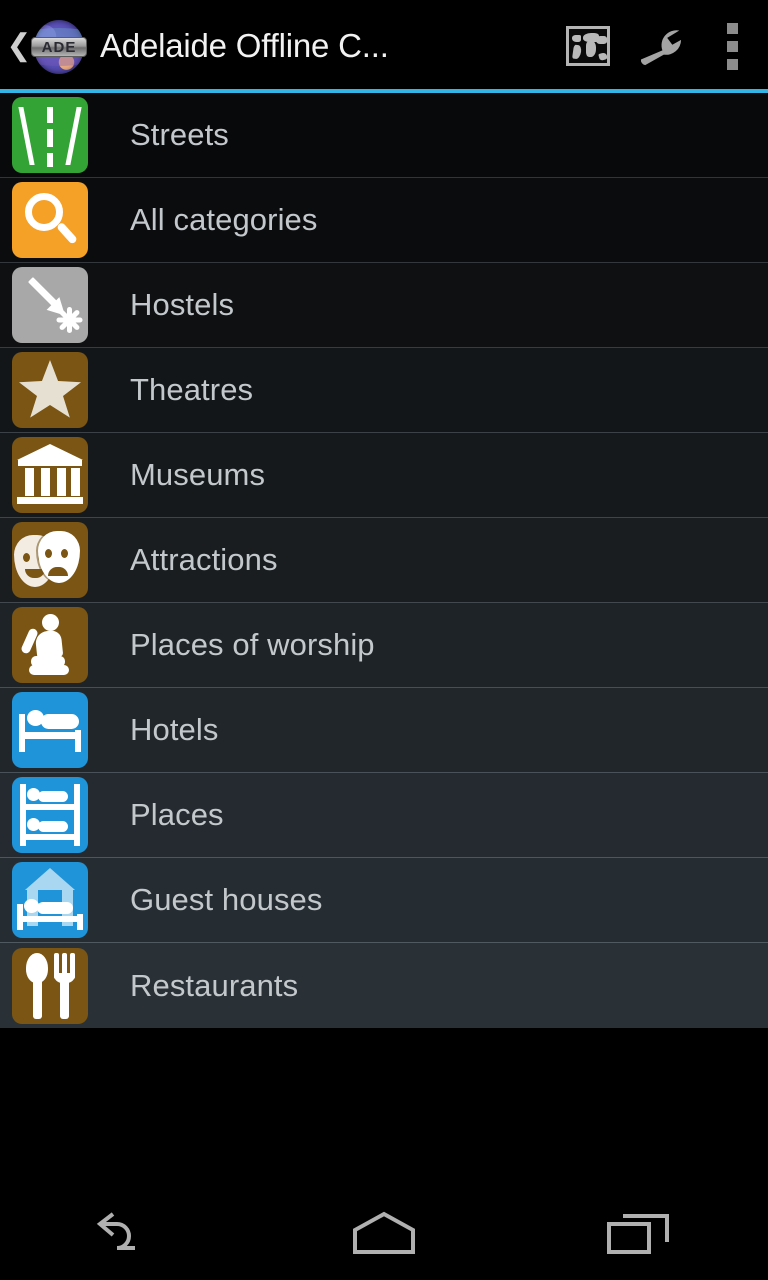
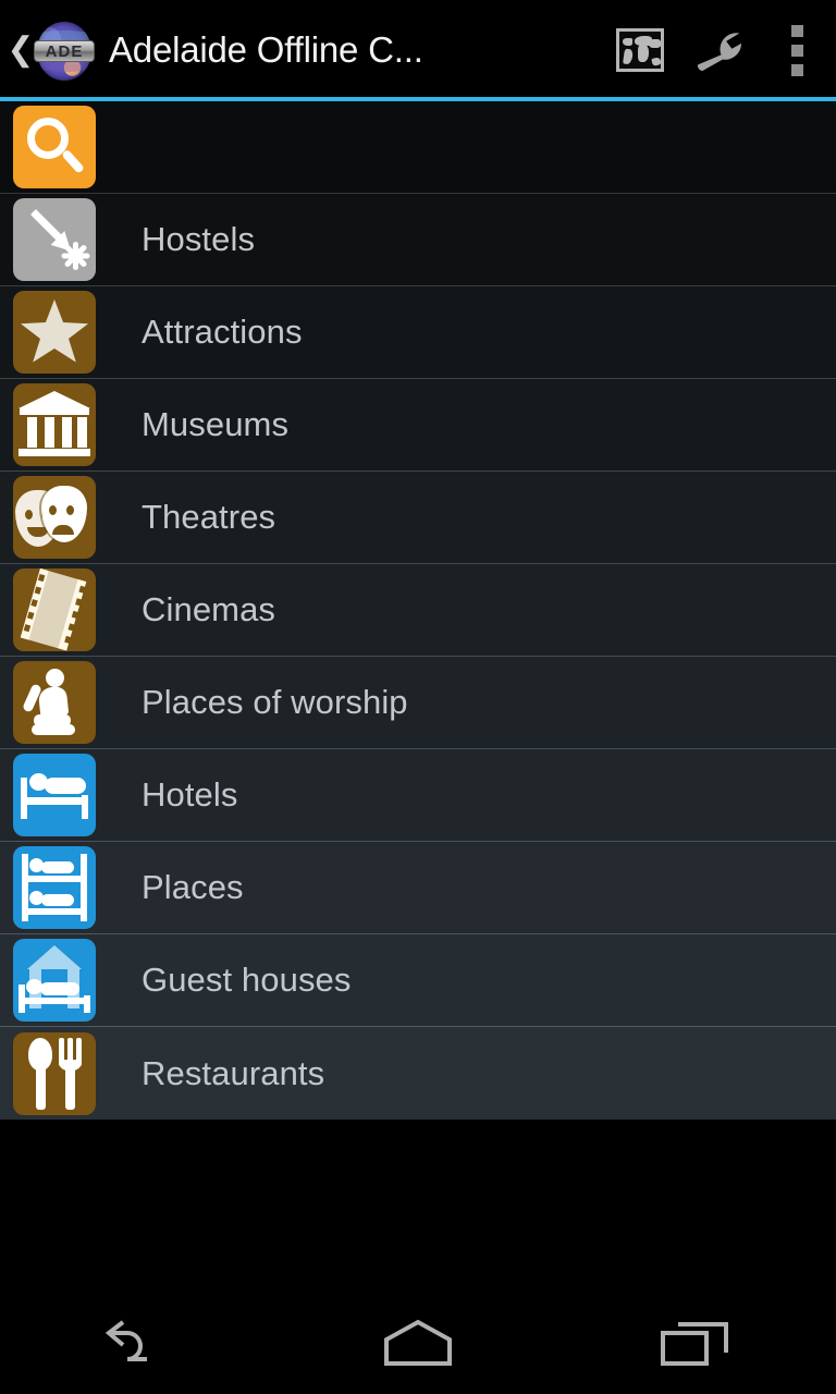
  ❮
  ADE
  Adelaide Offline C...
- Streets
- All categories
  Hostels
- Theatres
+ Attractions
  Museums
- Attractions
+ Theatres
+ Cinemas
  Places of worship
  Hotels
  Places
  Guest houses
  Restaurants
